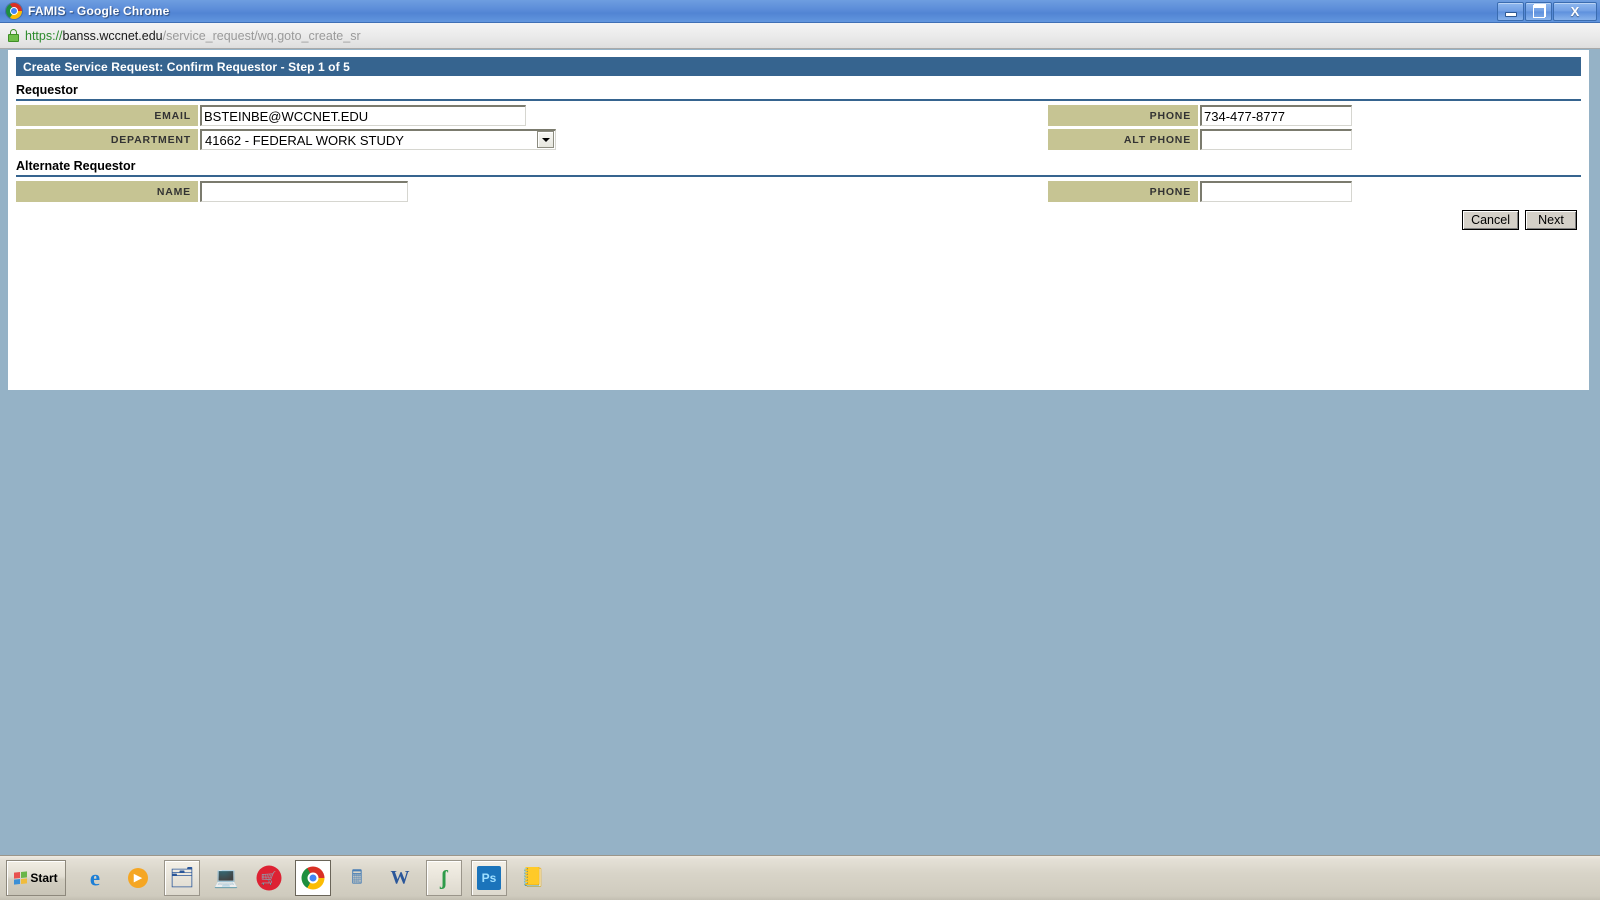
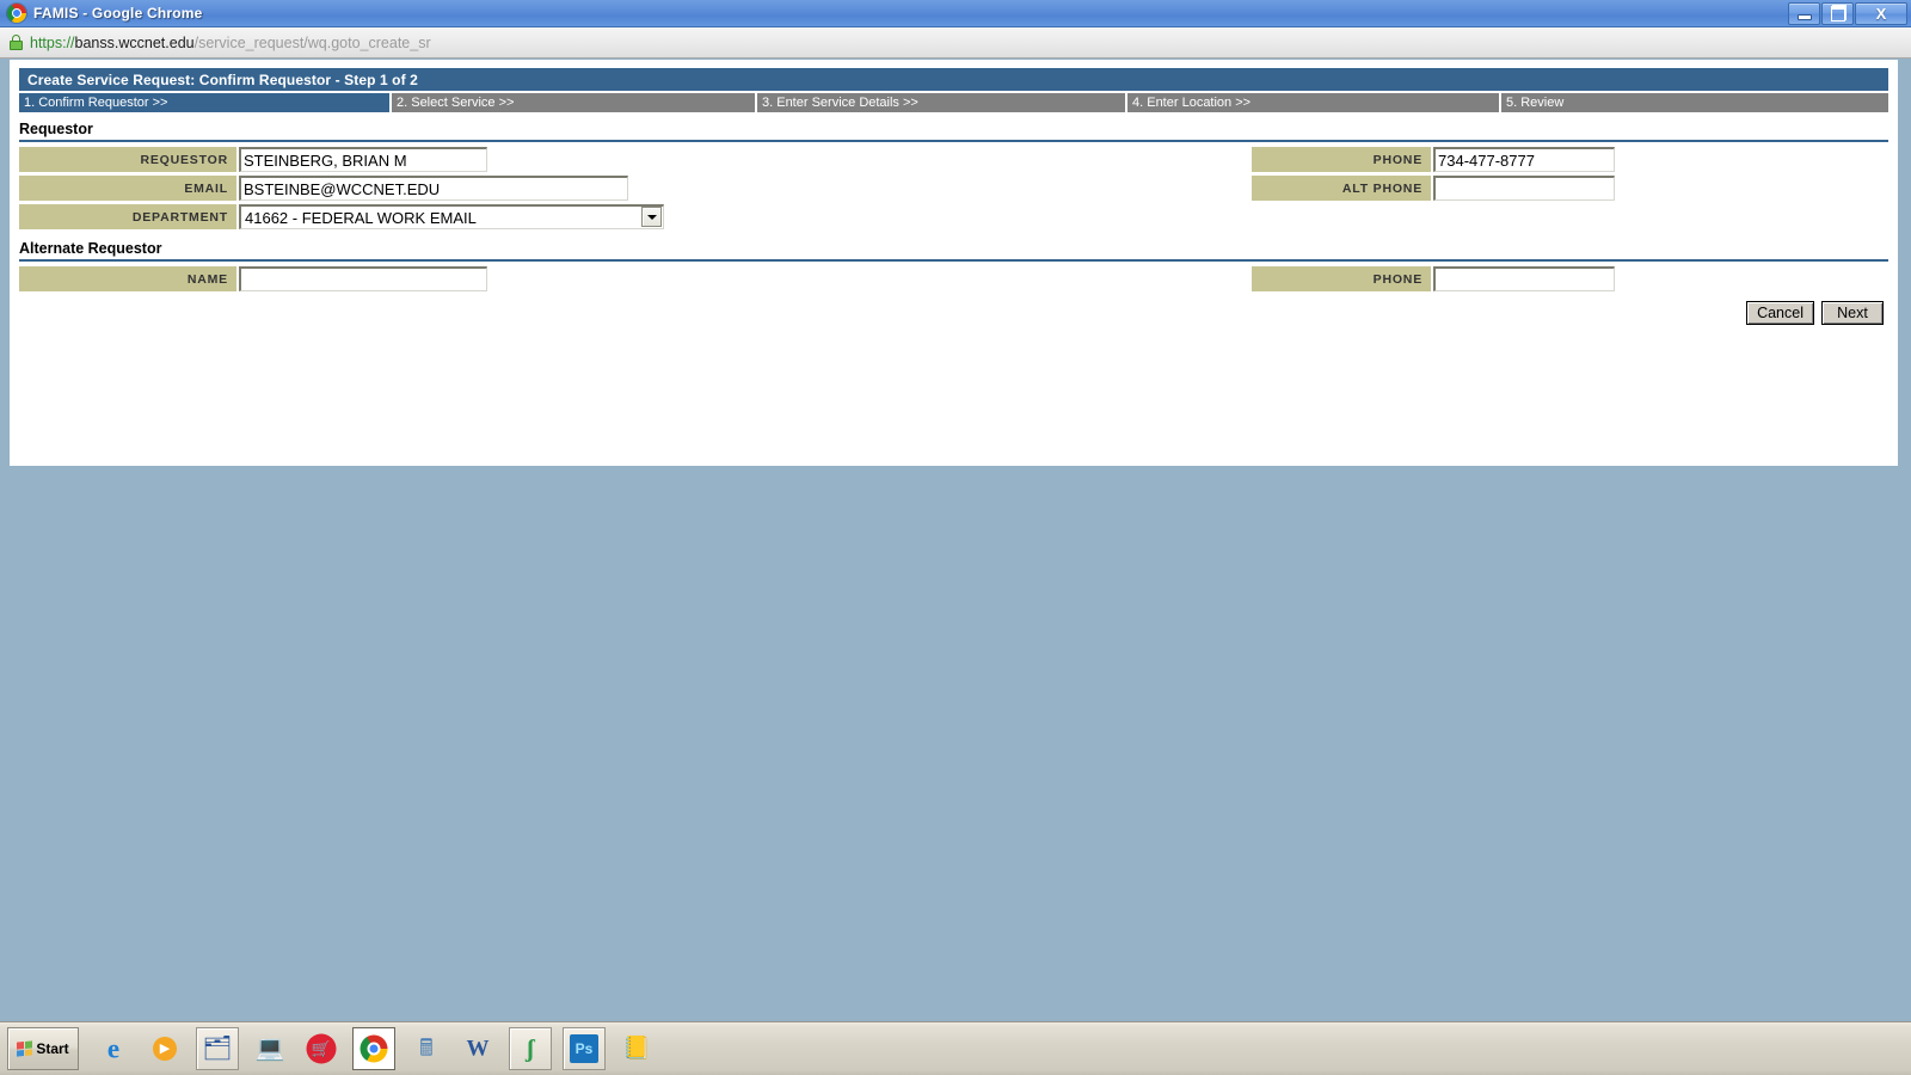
  FAMIS - Google Chrome
  X
  https://banss.wccnet.edu/service_request/wq.goto_create_sr
- Create Service Request: Confirm Requestor - Step 1 of 5
+ Create Service Request: Confirm Requestor - Step 1 of 2
+ 1. Confirm Requestor >>
+ 2. Select Service >>
+ 3. Enter Service Details >>
+ 4. Enter Location >>
+ 5. Review
  Requestor
+ REQUESTOR
+ STEINBERG, BRIAN M
  EMAIL
  BSTEINBE@WCCNET.EDU
  DEPARTMENT
- 41662 - FEDERAL WORK STUDY
+ 41662 - FEDERAL WORK EMAIL
  PHONE
  734-477-8777
  ALT PHONE
  Alternate Requestor
  NAME
  PHONE
  Cancel
  Next
  Start
  e
  ▶
  🗂
  💻
  🛒
  🖩
  W
  ʃ
  Ps
  📒
